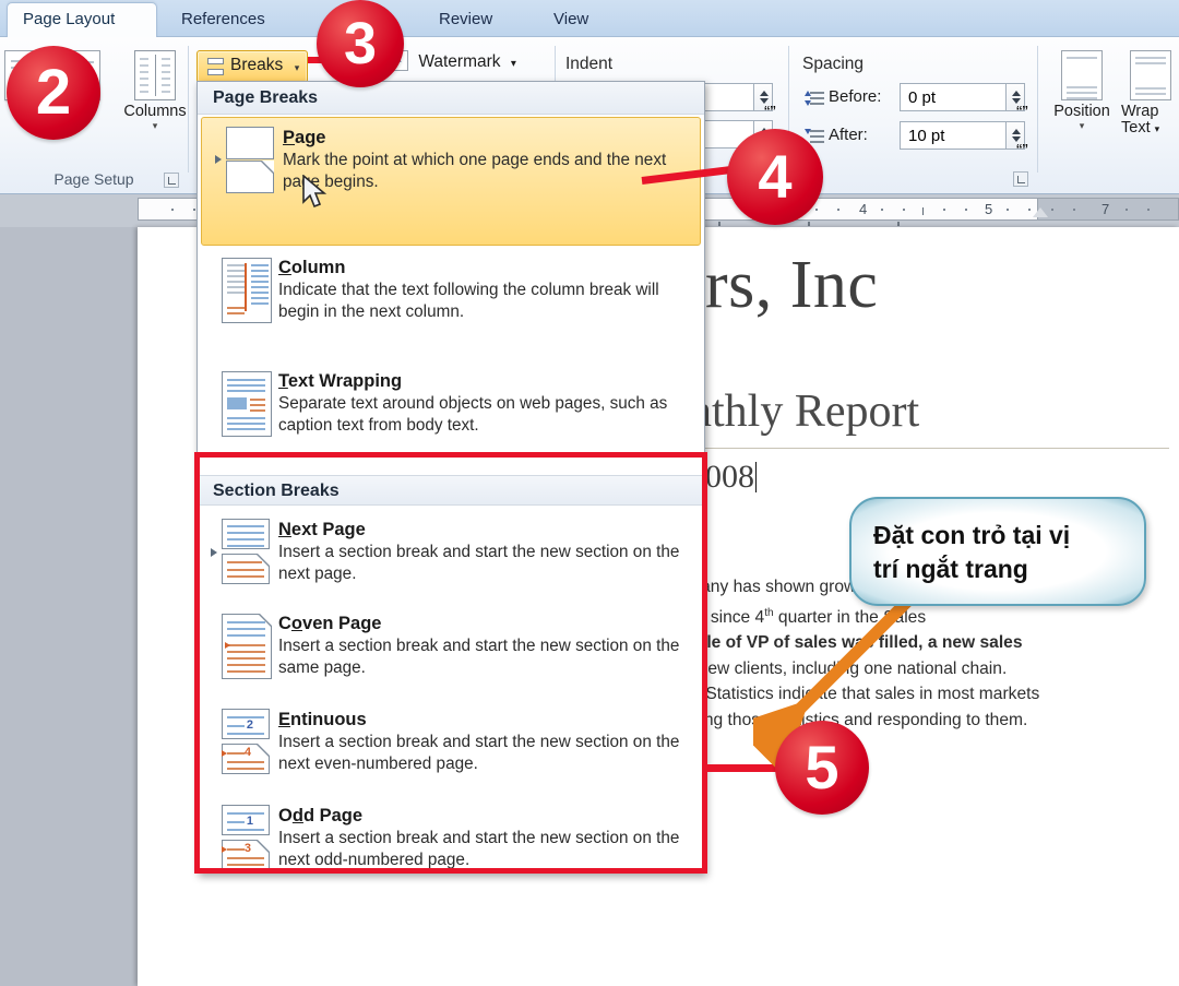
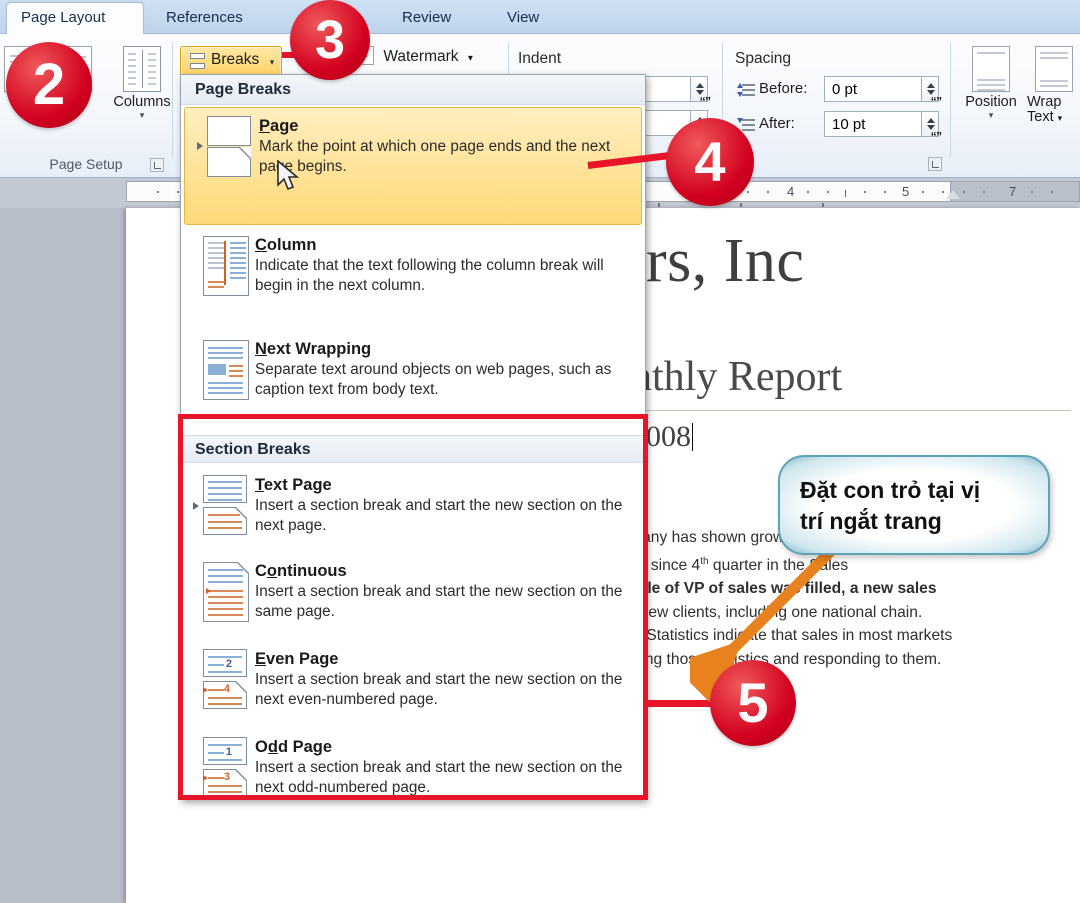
  Page Layout
  References
  Review
  View
  Columns
  ▾
  Page Setup
  Breaks
  ▾
  Watermark ▾
  Indent
  Spacing
  Before:
  0 pt
  After:
  10 pt
  Position
  ▾
  Wrap
  Text ▾
  4
  5
  7
  rs, Inc
  thly Report
  008
  since 4th quarter in theles
  le of VP of sales w filled, a new sales
  Đặt con trỏ tại vị
  trí ngắt trang
  Page Breaks
  Page
  Mark the point at which one page ends and the next pae begins.
  Column
  Indicate that the text following the column break will begin in the next column.
- Text Wrapping
+ Next Wrapping
  Separate text around objects on web pages, such as caption text from body text.
  Section Breaks
- Next Page
+ Text Page
  Insert a section break and start the new section on the next page.
- Coven Page
+ Continuous
  Insert a section break and start the new section on the same page.
  2
  4
- Entinuous
+ Even Page
  Insert a section break and start the new section on the next even-numbered page.
  1
  3
  Odd Page
  Insert a section break and start the new section on the next odd-numbered page.
  2
  3
  4
  5
